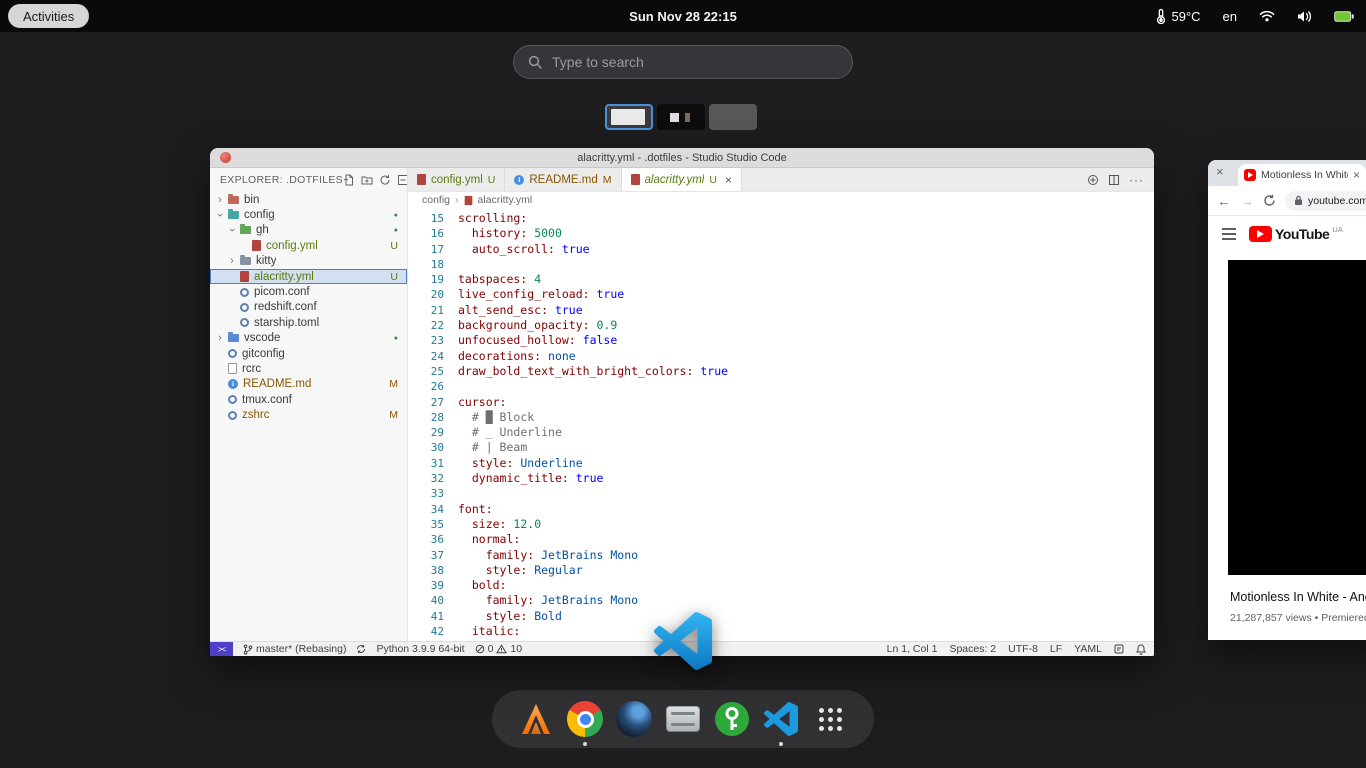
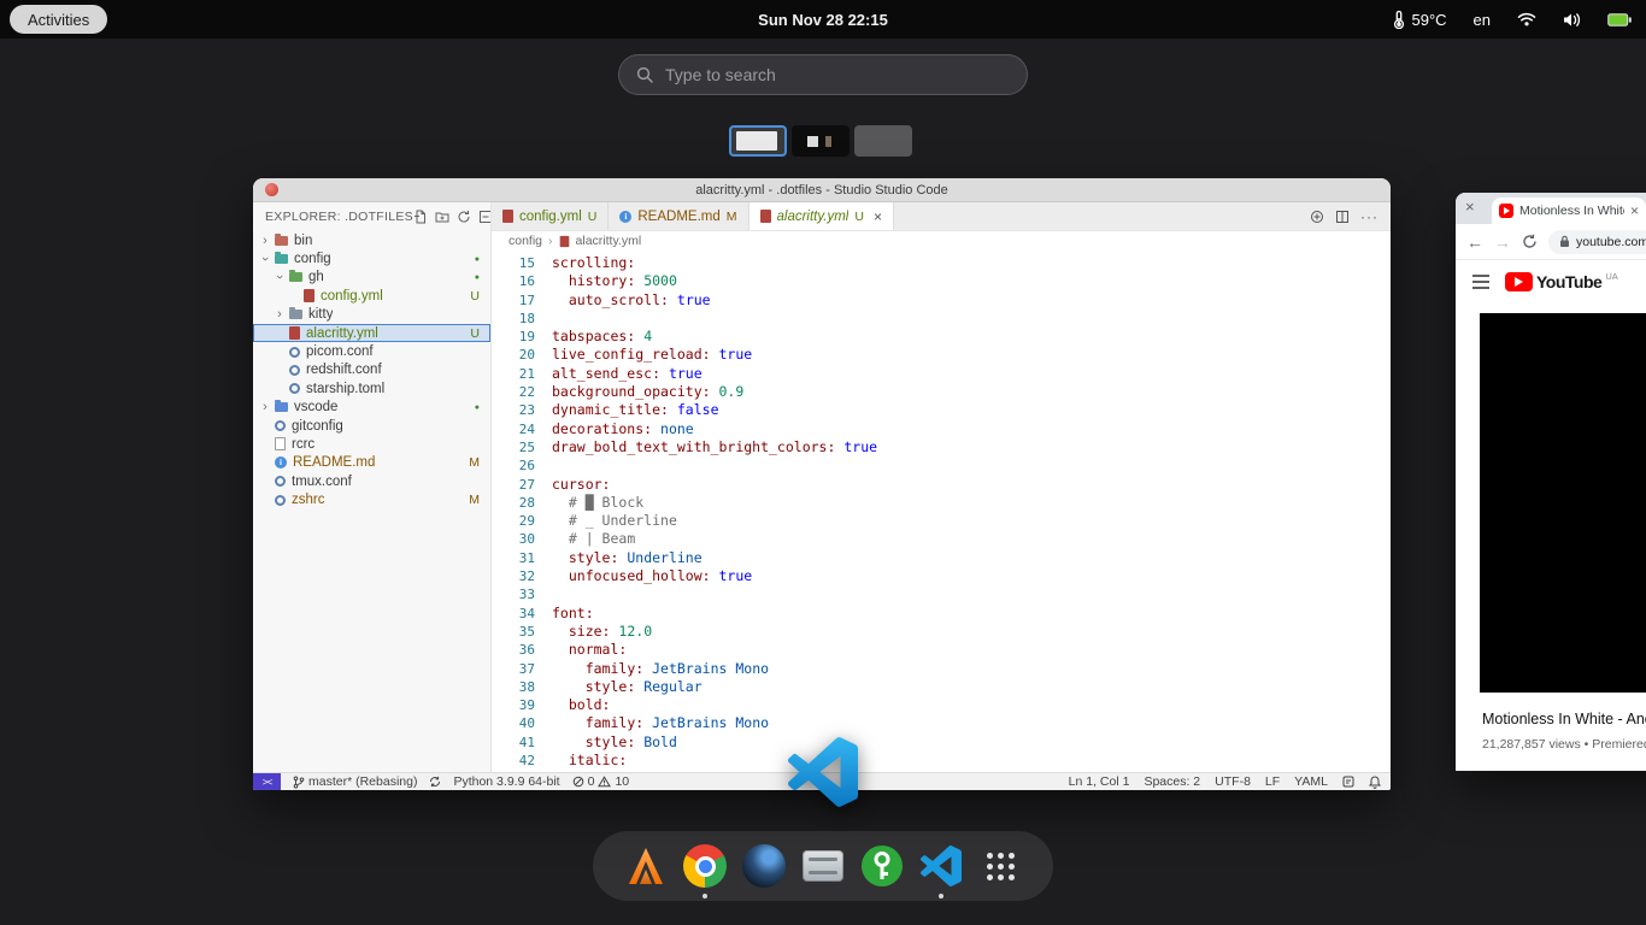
  Activities
  Sun Nov 28 22:15
  59°C
  en
  Type to search
  alacritty.yml - .dotfiles - Studio Studio Code
  EXPLORER: .DOTFILES
  ›
  bin
  config
  gh
  config.yml
  U
  ›
  kitty
  alacritty.yml
  U
  picom.conf
  redshift.conf
  starship.toml
  ›
  vscode
  gitconfig
  rcrc
  i
  README.md
  M
  tmux.conf
  zshrc
  M
  config.yml
  U
  i
  README.md
  M
  alacritty.yml
  U
  ×
  ···
  config
  ›
  alacritty.yml
  15
  scrolling:
  16
  history: 5000
  17
  auto_scroll: true
  18
  19
  tabspaces: 4
  20
  live_config_reload: true
  21
  alt_send_esc: true
  22
  background_opacity: 0.9
  23
- unfocused_hollow: false
+ dynamic_title: false
  24
  decorations: none
  25
  draw_bold_text_with_bright_colors: true
  26
  27
  cursor:
  28
  # █ Block
  29
  # _ Underline
  30
  # | Beam
  31
  style: Underline
  32
- dynamic_title: true
+ unfocused_hollow: true
  33
  34
  font:
  35
  size: 12.0
  36
  normal:
  37
  family: JetBrains Mono
  38
  style: Regular
  39
  bold:
  40
  family: JetBrains Mono
  41
  style: Bold
  42
  italic:
  ><
  master* (Rebasing)
  Python 3.9.9 64-bit
  0
  10
  Ln 1, Col 1
  Spaces: 2
  UTF-8
  LF
  YAML
  ×
  Motionless In Whit
  ×
  ←
  →
  youtube.com
  YouTube
  UA
  Motionless In White - An
  21,287,857 views • Premiere
